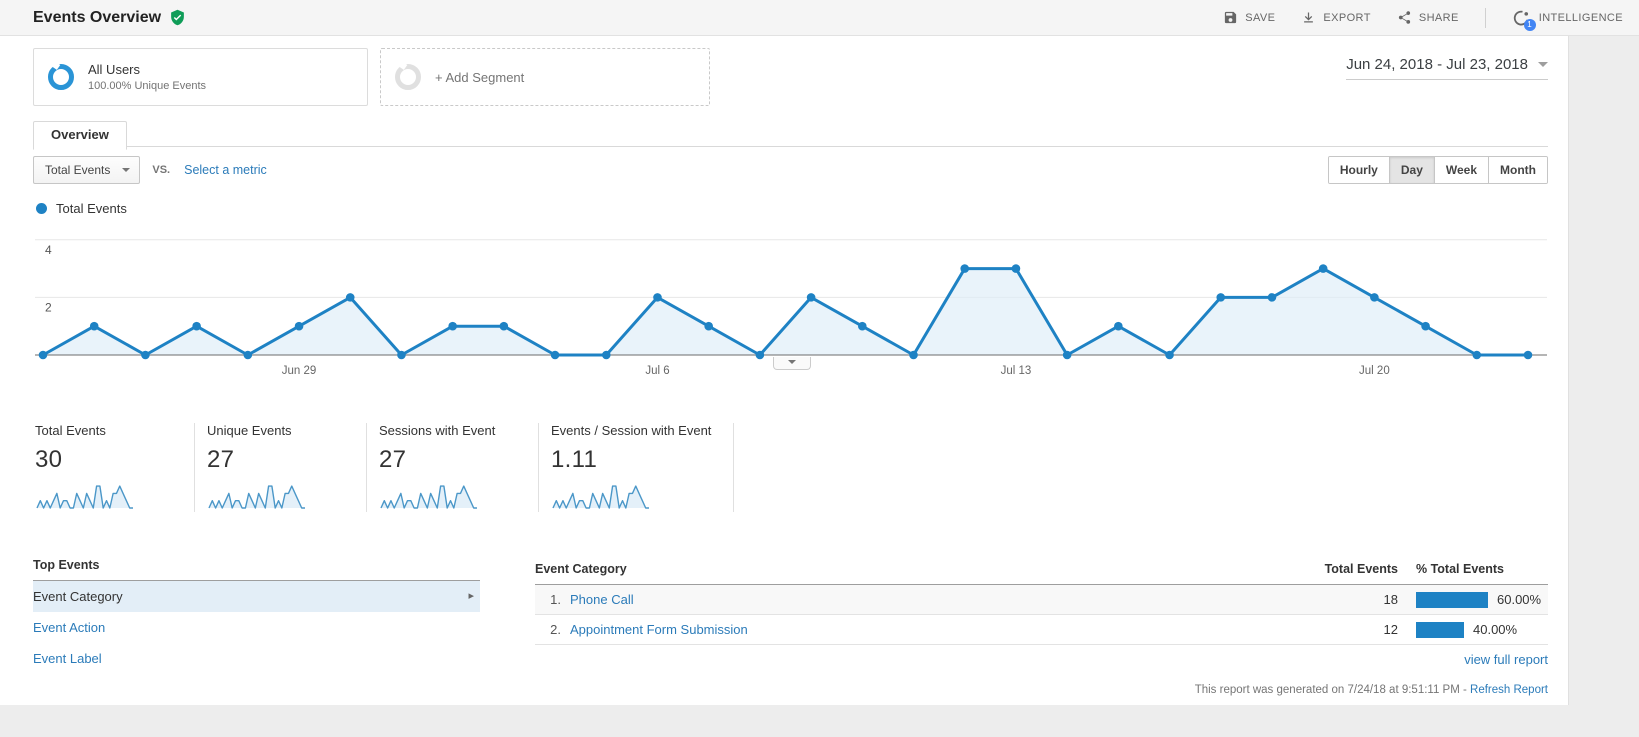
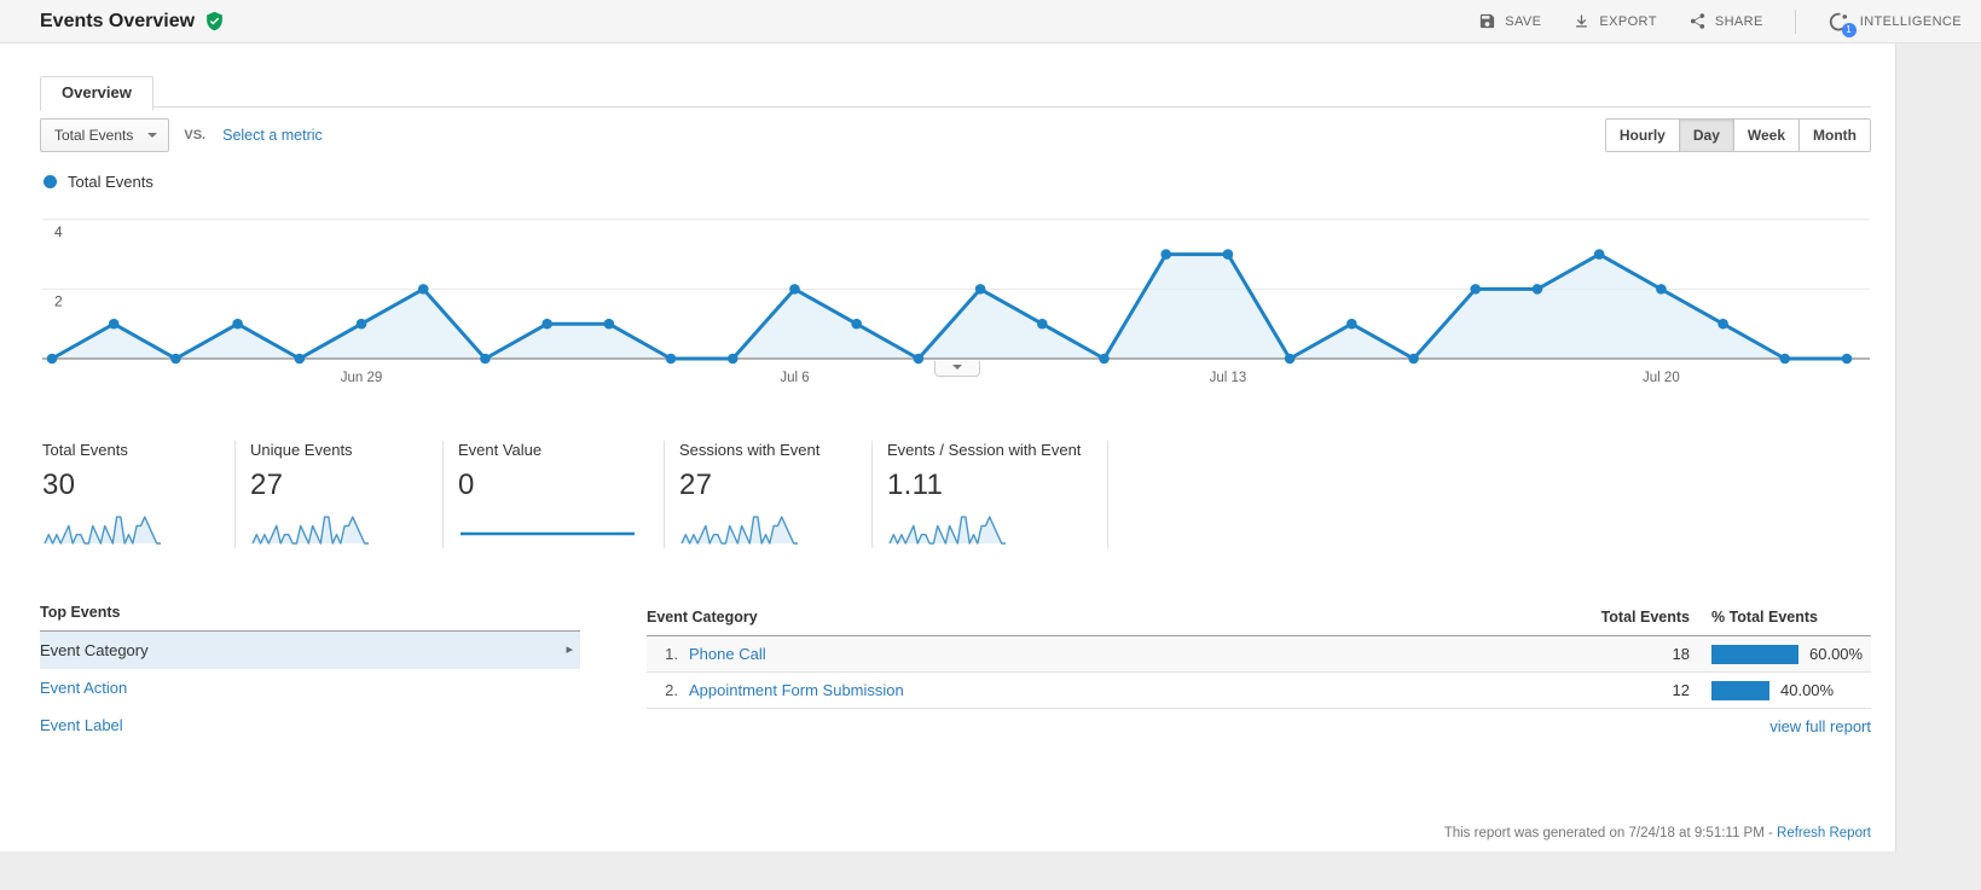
  Events Overview
  SAVE
  EXPORT
  SHARE
  1
  INTELLIGENCE
- All Users
- 100.00% Unique Events
- + Add Segment
- Jun 24, 2018 - Jul 23, 2018
  Overview
  Total Events
  VS.
  Select a metric
  Hourly
  Day
  Week
  Month
  Total Events
  2
  4
  Jun 29
  Jul 6
  Jul 13
  Jul 20
  Total Events
  30
  Unique Events
  27
+ Event Value
+ 0
  Sessions with Event
  27
  Events / Session with Event
  1.11
  Top Events
  Event Category
  ▸
  Event Action
  Event Label
  Event Category
  Total Events
  % Total Events
  1.
  Phone Call
  18
  60.00%
  2.
  Appointment Form Submission
  12
  40.00%
  view full report
  This report was generated on 7/24/18 at 9:51:11 PM - Refresh Report
